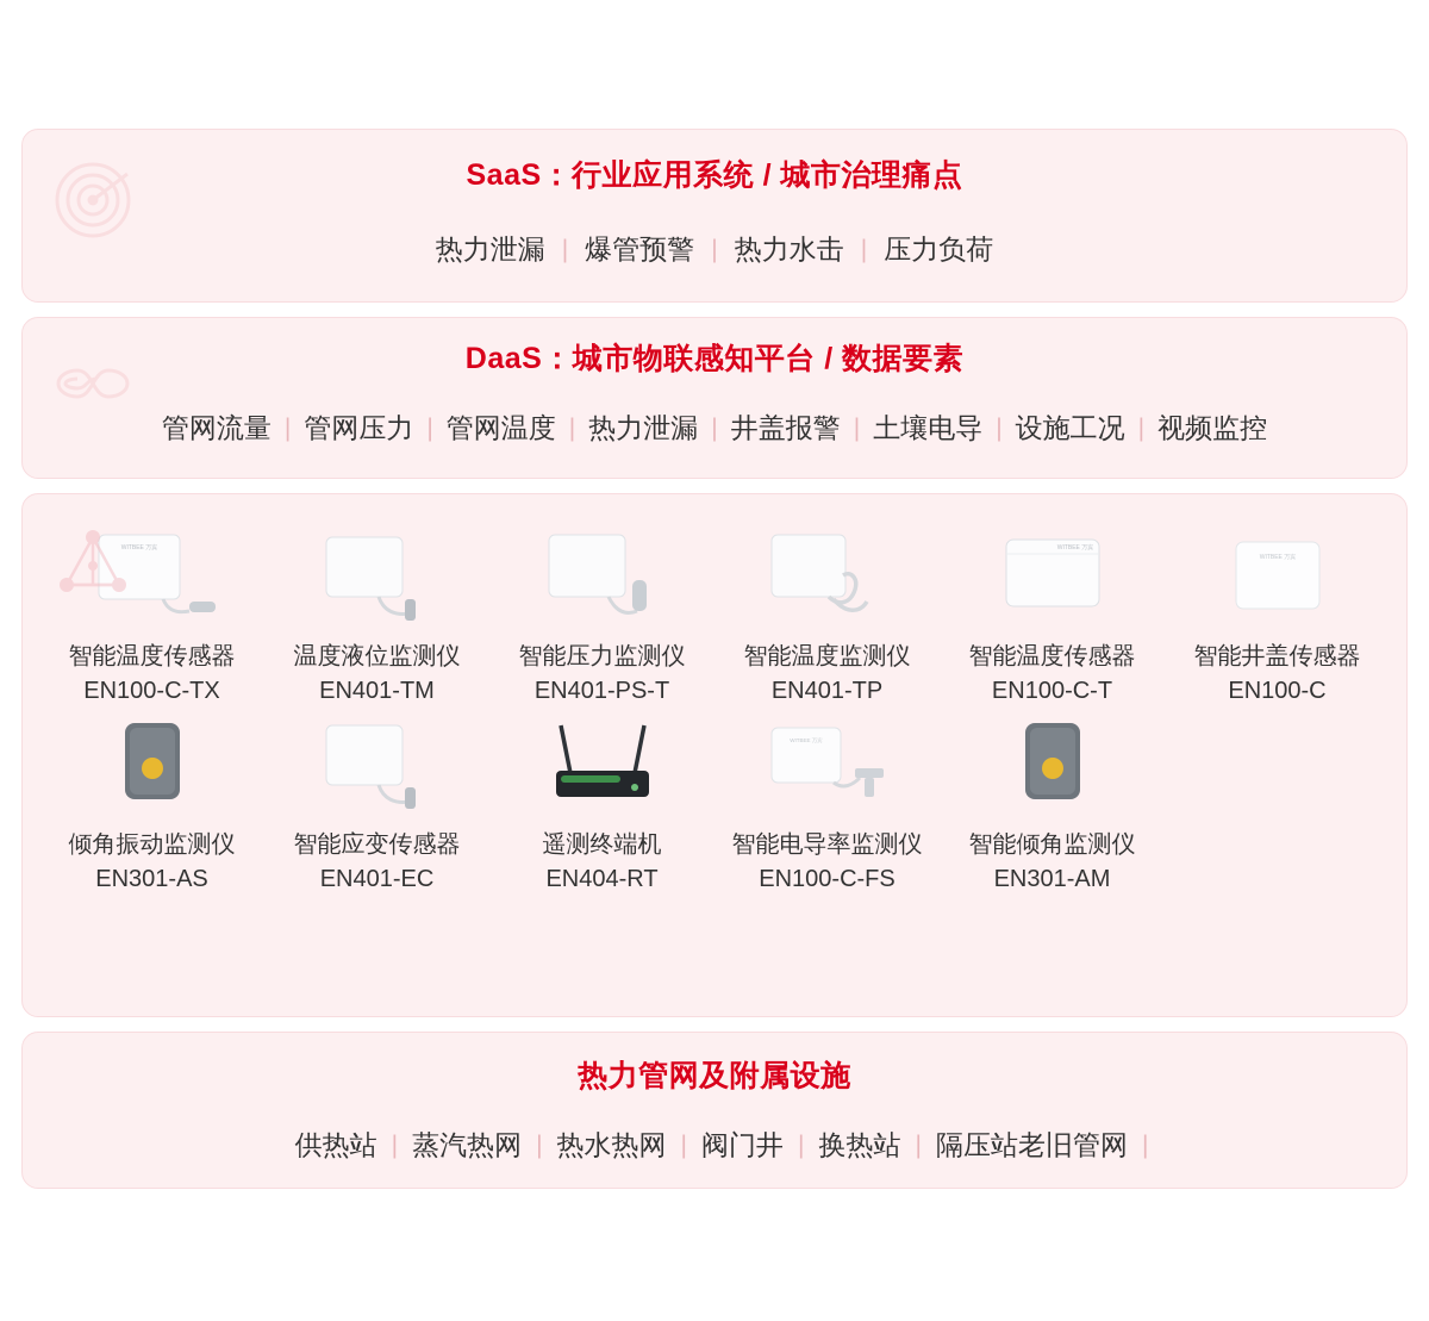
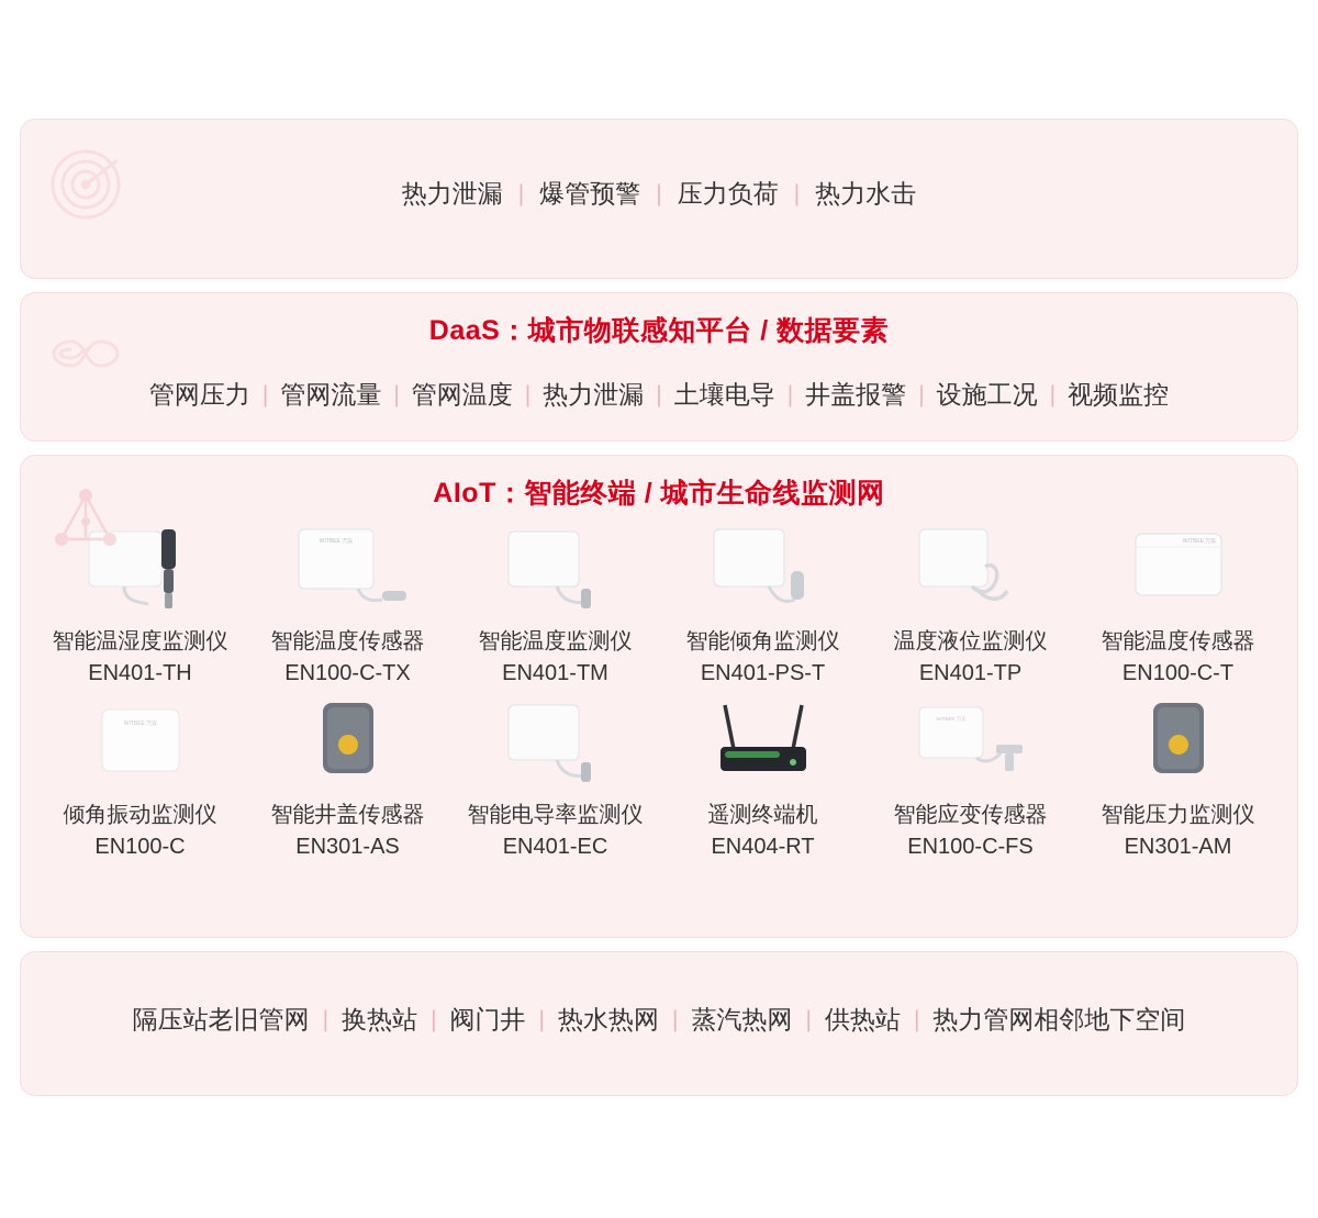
- SaaS：行业应用系统 / 城市治理痛点
  热力泄漏
  |
  爆管预警
  |
- 热力水击
+ 压力负荷
  |
- 压力负荷
+ 热力水击
  DaaS：城市物联感知平台 / 数据要素
- 管网流量
+ 管网压力
  |
- 管网压力
+ 管网流量
  |
  管网温度
  |
  热力泄漏
  |
- 井盖报警
+ 土壤电导
  |
- 土壤电导
+ 井盖报警
  |
  设施工况
  |
  视频监控
+ AIoT：智能终端 / 城市生命线监测网
+ 智能温湿度监测仪
+ EN401-TH
  智能温度传感器
  EN100-C-TX
- 温度液位监测仪
+ 智能温度监测仪
  EN401-TM
- 智能压力监测仪
+ 智能倾角监测仪
  EN401-PS-T
- 智能温度监测仪
+ 温度液位监测仪
  EN401-TP
  智能温度传感器
  EN100-C-T
- 智能井盖传感器
+ 倾角振动监测仪
  EN100-C
- 倾角振动监测仪
+ 智能井盖传感器
  EN301-AS
- 智能应变传感器
+ 智能电导率监测仪
  EN401-EC
  遥测终端机
  EN404-RT
- 智能电导率监测仪
+ 智能应变传感器
  EN100-C-FS
- 智能倾角监测仪
+ 智能压力监测仪
  EN301-AM
- 热力管网及附属设施
- 供热站
+ 隔压站老旧管网
  |
- 蒸汽热网
+ 换热站
  |
- 热水热网
+ 阀门井
  |
- 阀门井
+ 热水热网
  |
- 换热站
+ 蒸汽热网
  |
- 隔压站老旧管网
+ 供热站
  |
+ 热力管网相邻地下空间
